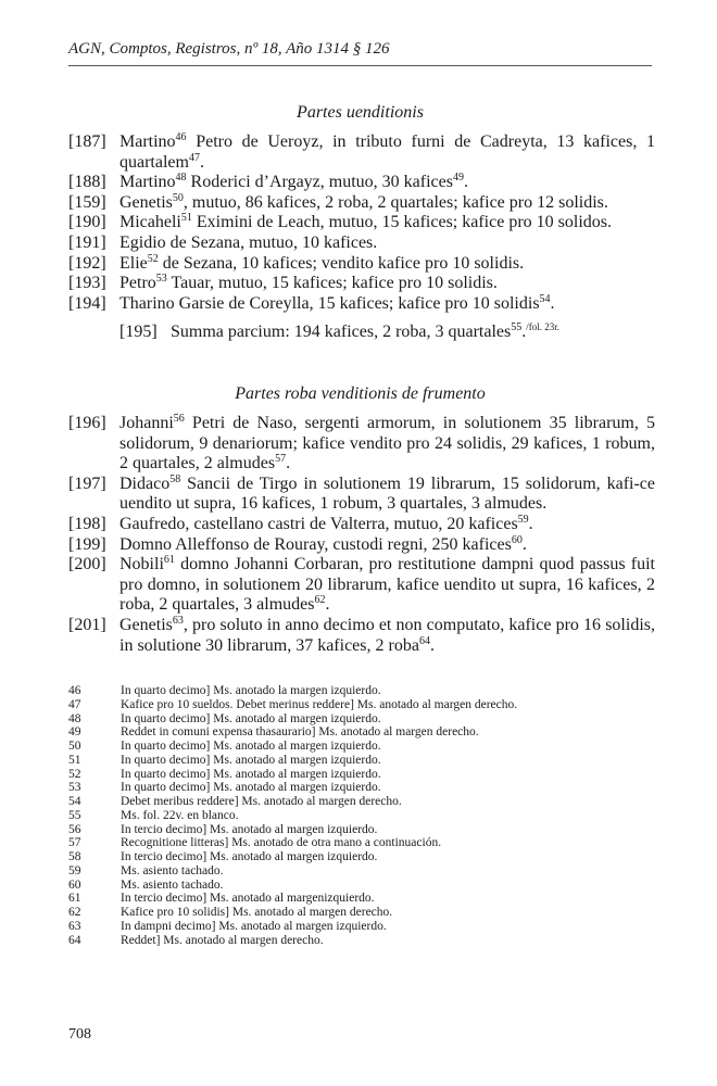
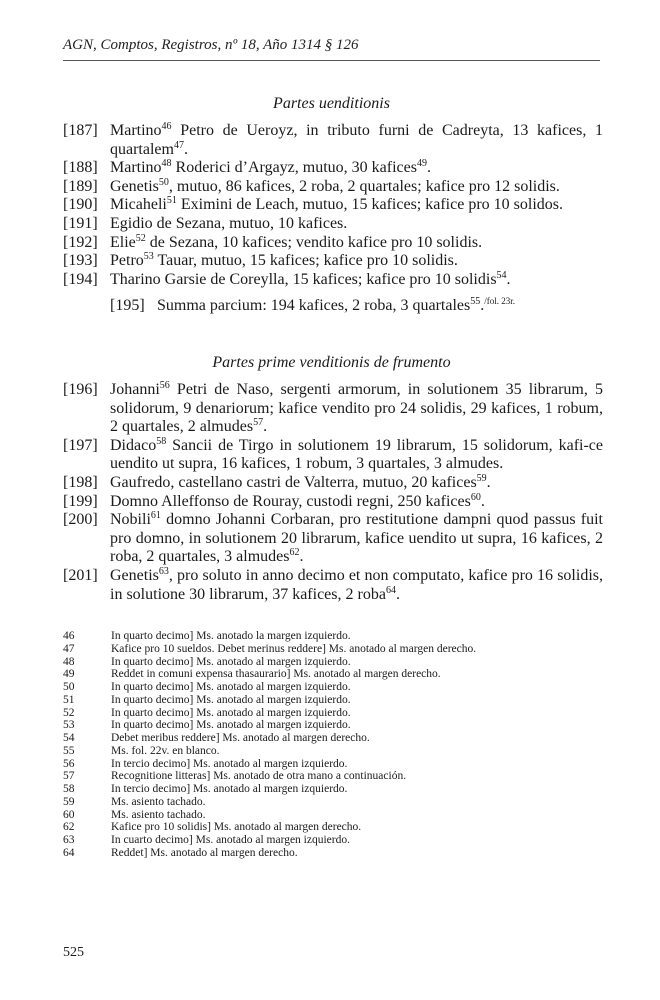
  AGN, Comptos, Registros, nº 18, Año 1314 § 126
  Partes uenditionis
  [187]
  Martino46 Petro de Ueroyz, in tributo furni de Cadreyta, 13 kafices, 1 quartalem47.
  [188]
  Martino48 Roderici d’Argayz, mutuo, 30 kafices49.
- [159]
+ [189]
  Genetis50, mutuo, 86 kafices, 2 roba, 2 quartales; kafice pro 12 solidis.
  [190]
  Micaheli51 Eximini de Leach, mutuo, 15 kafices; kafice pro 10 solidos.
  [191]
  Egidio de Sezana, mutuo, 10 kafices.
  [192]
  Elie52 de Sezana, 10 kafices; vendito kafice pro 10 solidis.
  [193]
  Petro53 Tauar, mutuo, 15 kafices; kafice pro 10 solidis.
  [194]
  Tharino Garsie de Coreylla, 15 kafices; kafice pro 10 solidis54.
  [195]
  Summa parcium: 194 kafices, 2 roba, 3 quartales55./fol. 23r.
- Partes roba venditionis de frumento
+ Partes prime venditionis de frumento
  [196]
  Johanni56 Petri de Naso, sergenti armorum, in solutionem 35 librarum, 5 solidorum, 9 denariorum; kafice vendito pro 24 solidis, 29 kafices, 1 robum, 2 quartales, 2 almudes57.
  [197]
  Didaco58 Sancii de Tirgo in solutionem 19 librarum, 15 solidorum, kafi-ce uendito ut supra, 16 kafices, 1 robum, 3 quartales, 3 almudes.
  [198]
  Gaufredo, castellano castri de Valterra, mutuo, 20 kafices59.
  [199]
  Domno Alleffonso de Rouray, custodi regni, 250 kafices60.
  [200]
  Nobili61 domno Johanni Corbaran, pro restitutione dampni quod passus fuit pro domno, in solutionem 20 librarum, kafice uendito ut supra, 16 kafices, 2 roba, 2 quartales, 3 almudes62.
  [201]
  Genetis63, pro soluto in anno decimo et non computato, kafice pro 16 solidis, in solutione 30 librarum, 37 kafices, 2 roba64.
  46
  In quarto decimo] Ms. anotado la margen izquierdo.
  47
  Kafice pro 10 sueldos. Debet merinus reddere] Ms. anotado al margen derecho.
  48
  In quarto decimo] Ms. anotado al margen izquierdo.
  49
  Reddet in comuni expensa thasaurario] Ms. anotado al margen derecho.
  50
  In quarto decimo] Ms. anotado al margen izquierdo.
  51
  In quarto decimo] Ms. anotado al margen izquierdo.
  52
  In quarto decimo] Ms. anotado al margen izquierdo.
  53
  In quarto decimo] Ms. anotado al margen izquierdo.
  54
  Debet meribus reddere] Ms. anotado al margen derecho.
  55
  Ms. fol. 22v. en blanco.
  56
  In tercio decimo] Ms. anotado al margen izquierdo.
  57
  Recognitione litteras] Ms. anotado de otra mano a continuación.
  58
  In tercio decimo] Ms. anotado al margen izquierdo.
  59
  Ms. asiento tachado.
  60
  Ms. asiento tachado.
- 61
- In tercio decimo] Ms. anotado al margenizquierdo.
  62
  Kafice pro 10 solidis] Ms. anotado al margen derecho.
  63
- In dampni decimo] Ms. anotado al margen izquierdo.
+ In cuarto decimo] Ms. anotado al margen izquierdo.
  64
  Reddet] Ms. anotado al margen derecho.
- 708
+ 525
